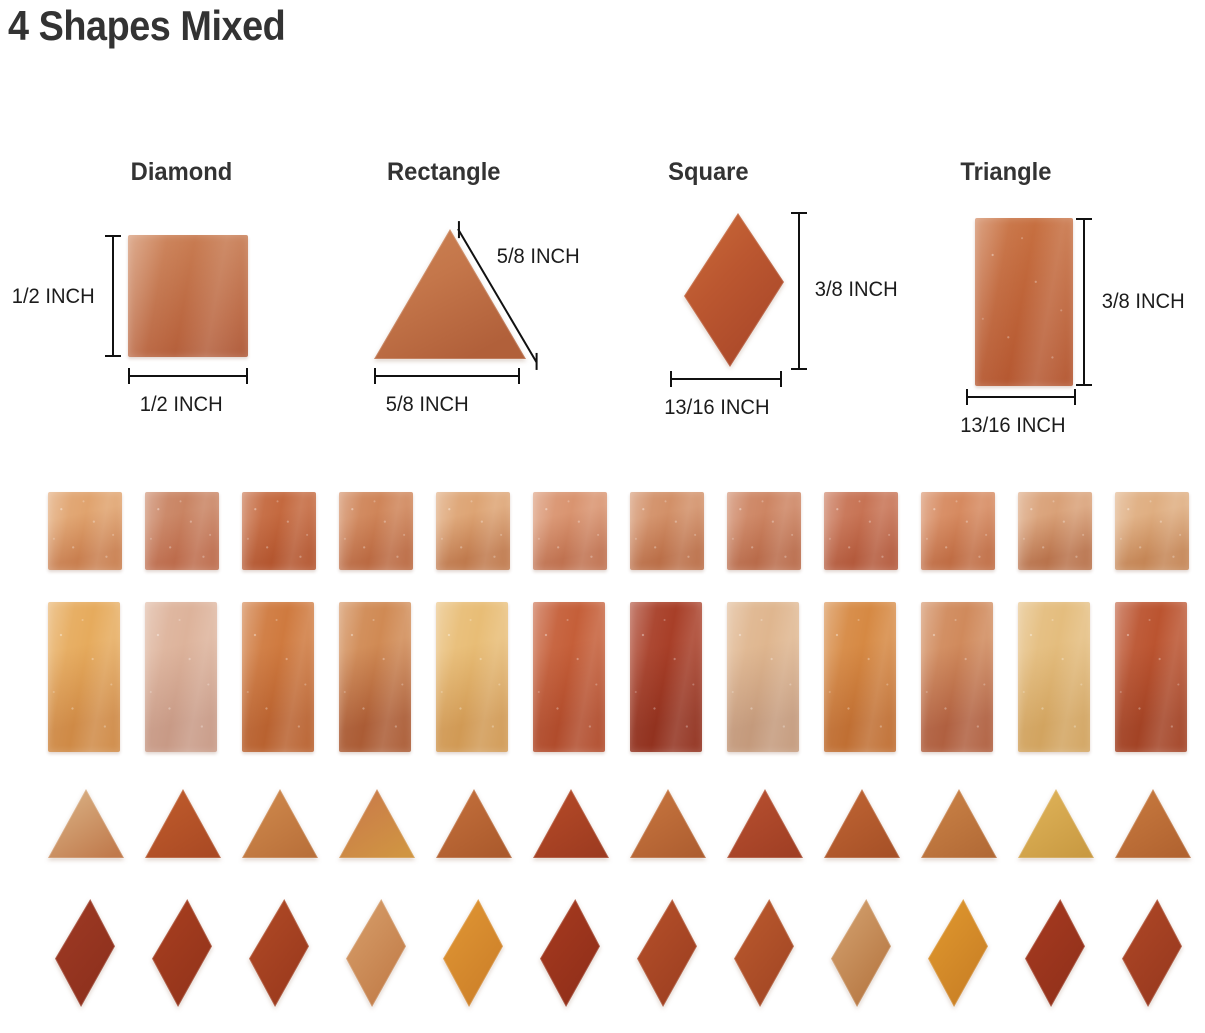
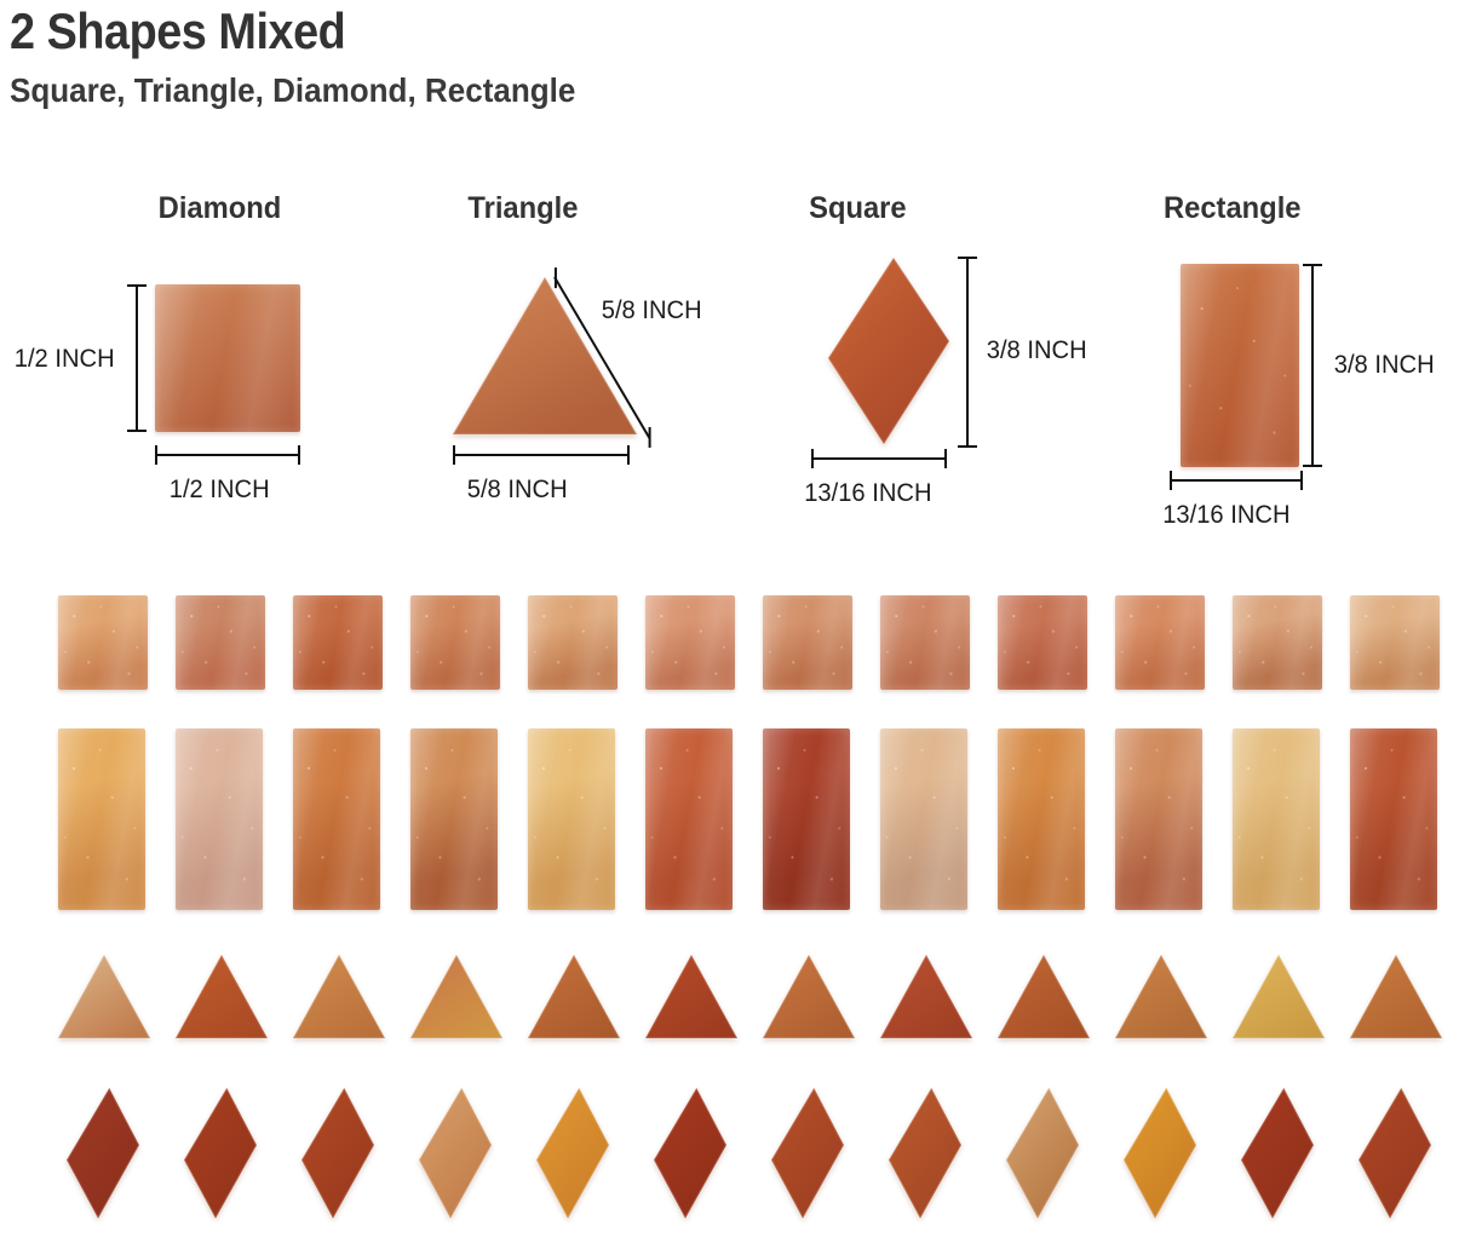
- 4 Shapes Mixed
+ 2 Shapes Mixed
+ Square, Triangle, Diamond, Rectangle
  Diamond
  1/2 INCH
  1/2 INCH
- Rectangle
+ Triangle
  5/8 INCH
  5/8 INCH
  Square
  3/8 INCH
  13/16 INCH
- Triangle
+ Rectangle
  3/8 INCH
  13/16 INCH
